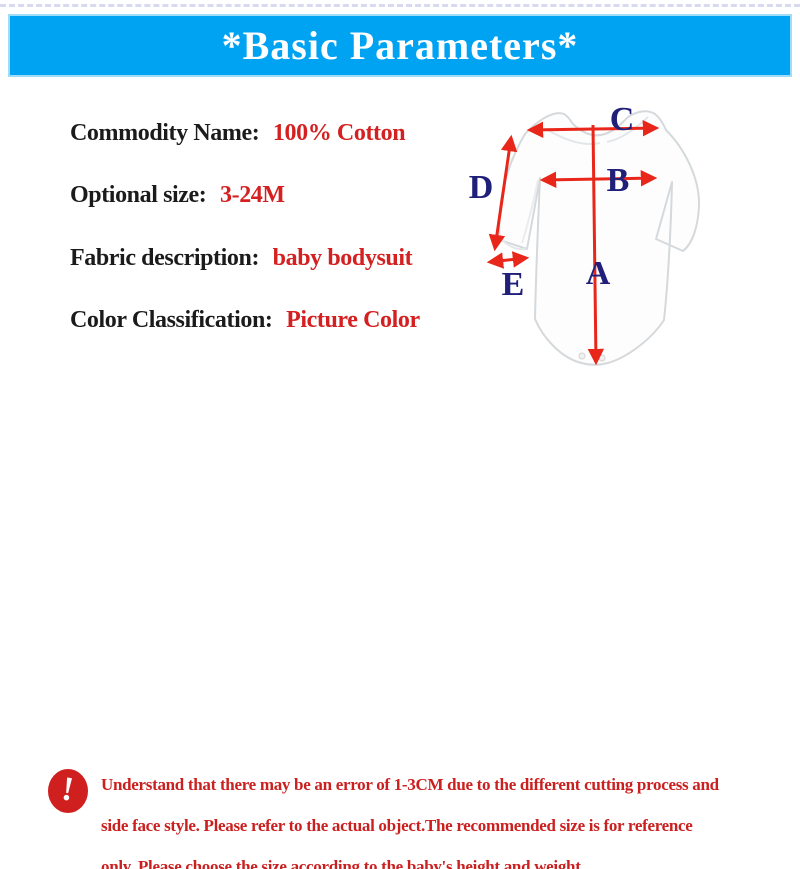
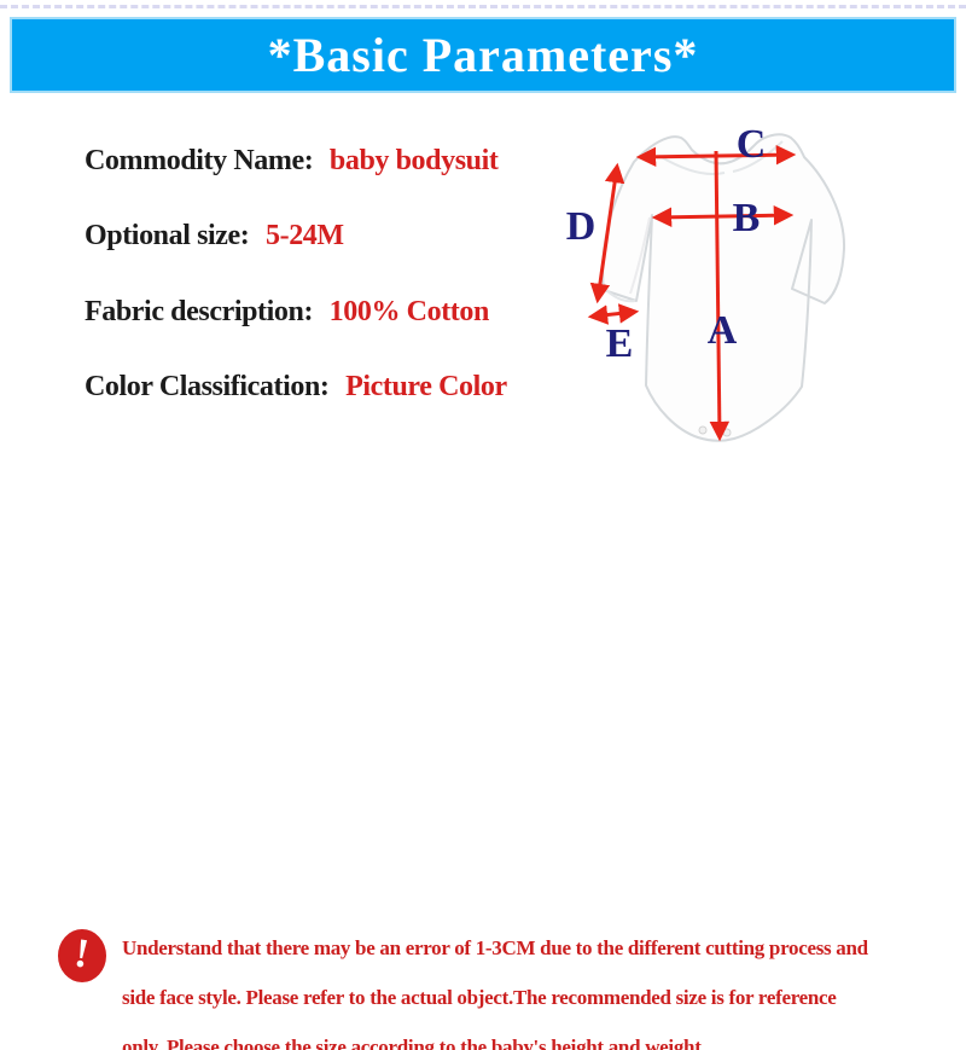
  *Basic Parameters*
- Commodity Name: 100% Cotton
+ Commodity Name: baby bodysuit
- Optional size: 3-24M
+ Optional size: 5-24M
- Fabric description: baby bodysuit
+ Fabric description: 100% Cotton
  Color Classification: Picture Color
  C
  B
  A
  D
  E
  Understand that there may be an error of 1-3CM due to the different cutting process and
  side face style. Please refer to the actual object.The recommended size is for reference
  only. Please choose the size according to the baby's height and weight.
